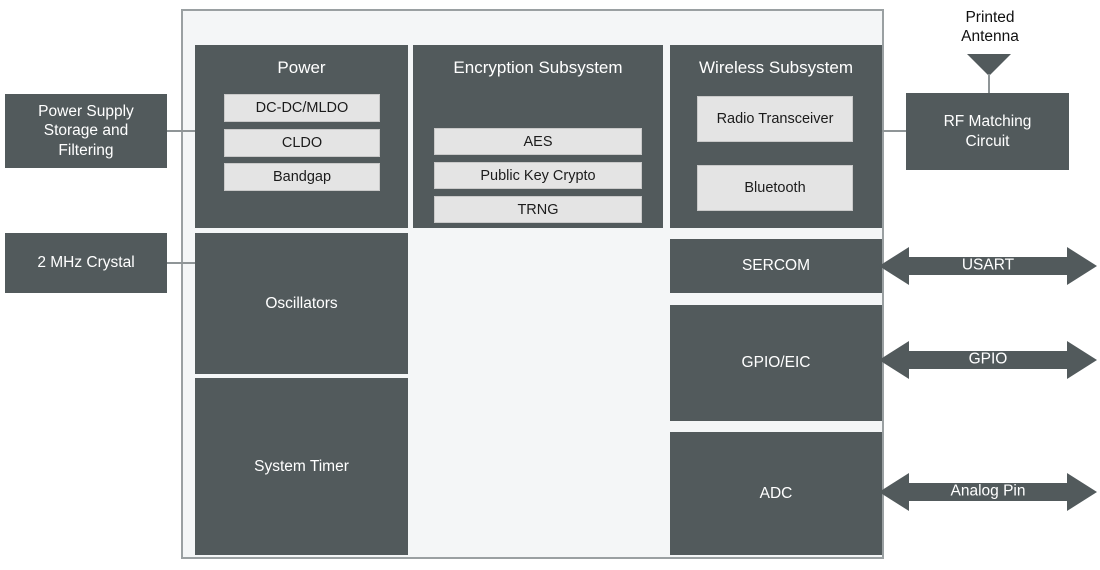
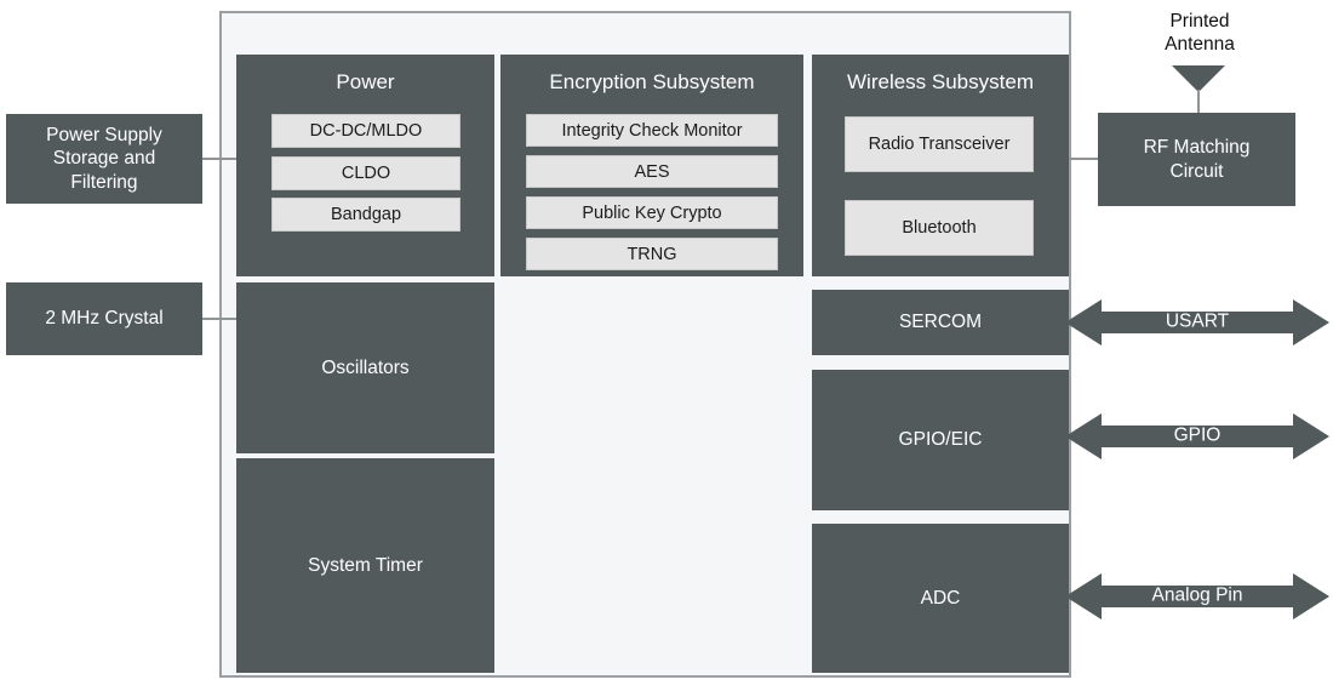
  Power Supply
  Storage and
  Filtering
  2 MHz Crystal
  Printed
  Antenna
  RF Matching
  Circuit
  Power
  DC-DC/MLDO
  CLDO
  Bandgap
  Encryption Subsystem
+ Integrity Check Monitor
  AES
  Public Key Crypto
  TRNG
  Wireless Subsystem
  Radio Transceiver
  Bluetooth
  Oscillators
  System Timer
  SERCOM
  GPIO/EIC
  ADC
  USART
  GPIO
  Analog Pin
